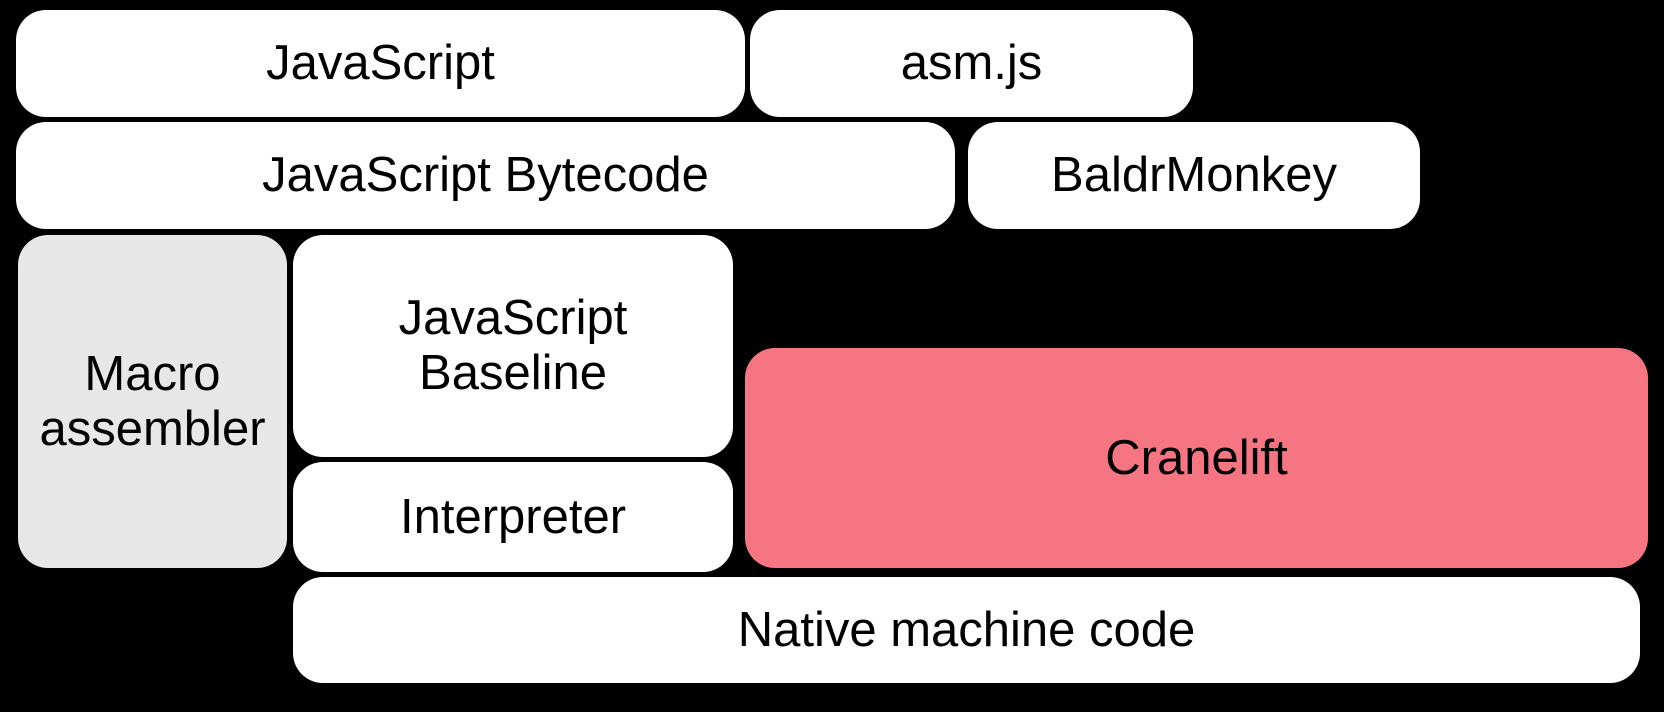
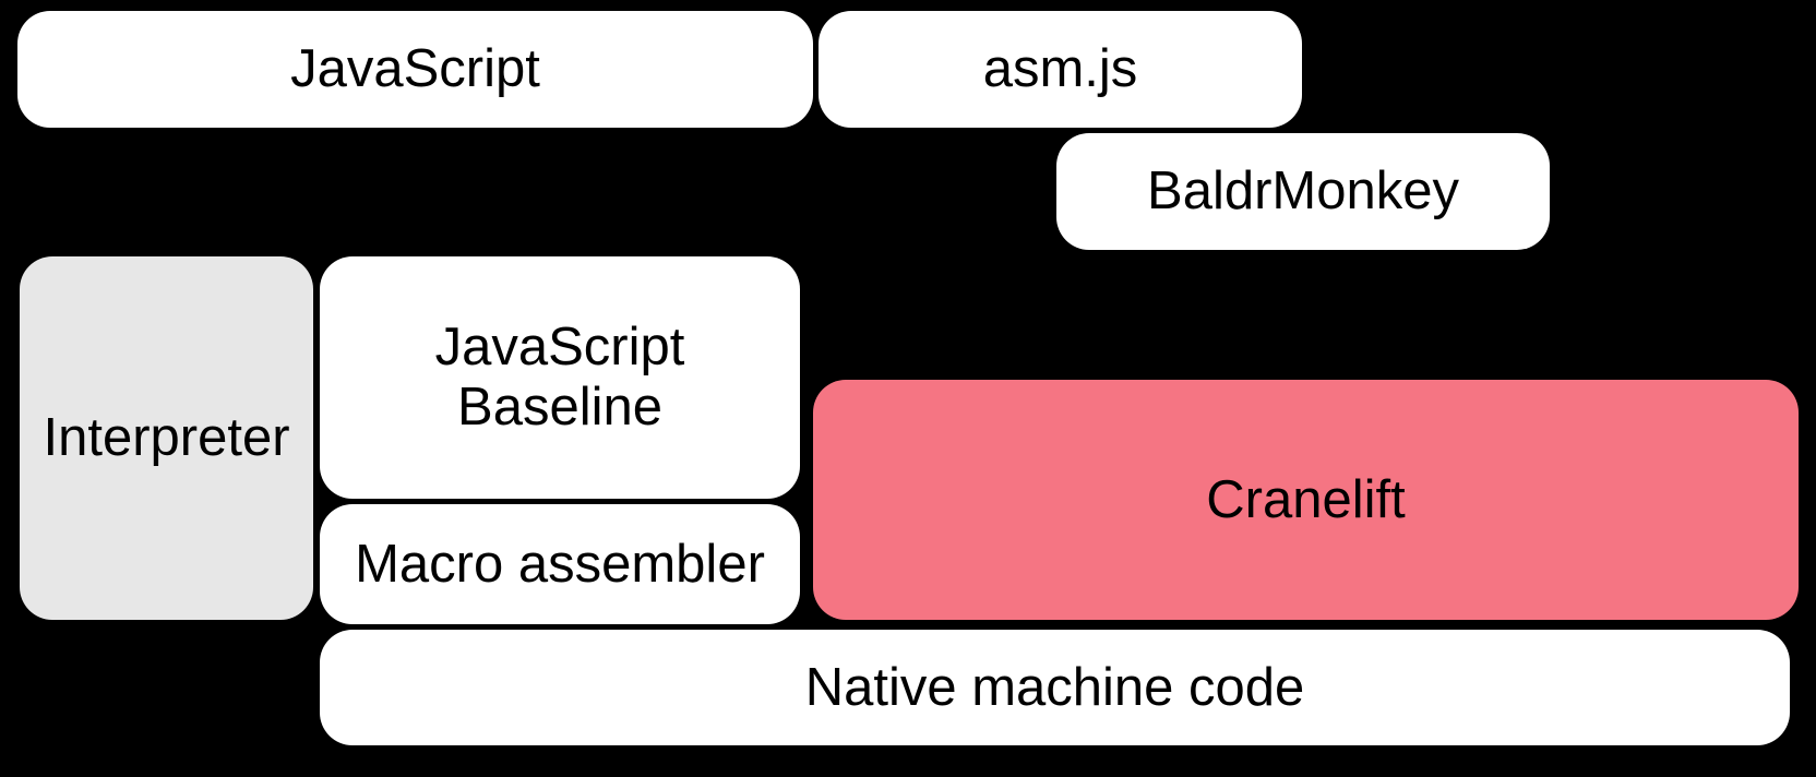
  JavaScript
  asm.js
- JavaScript Bytecode
  BaldrMonkey
- Macro assembler
+ Interpreter
  JavaScript Baseline
  Cranelift
- Interpreter
+ Macro assembler
  Native machine code
